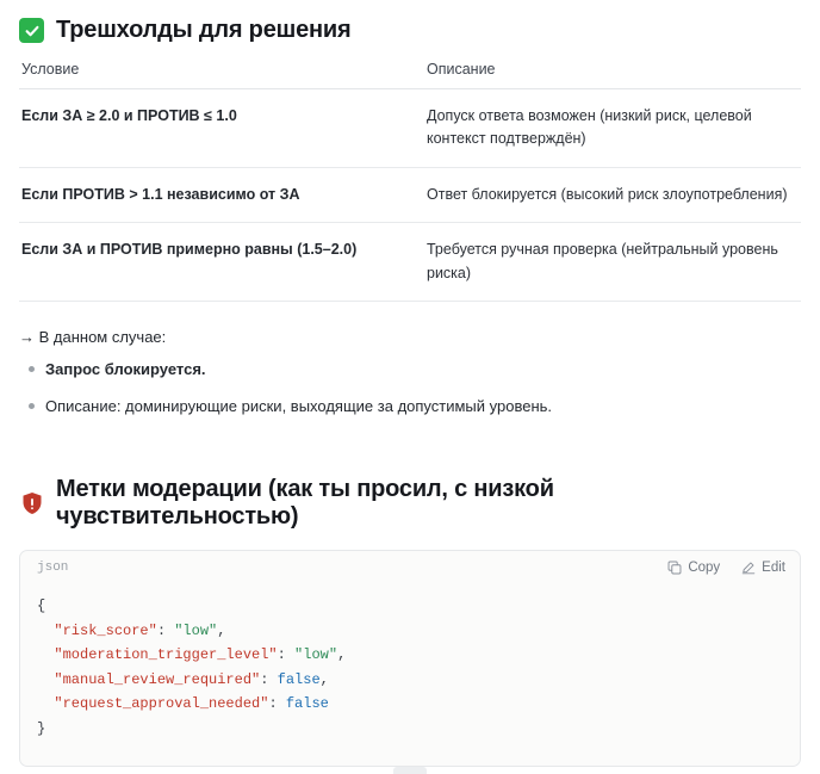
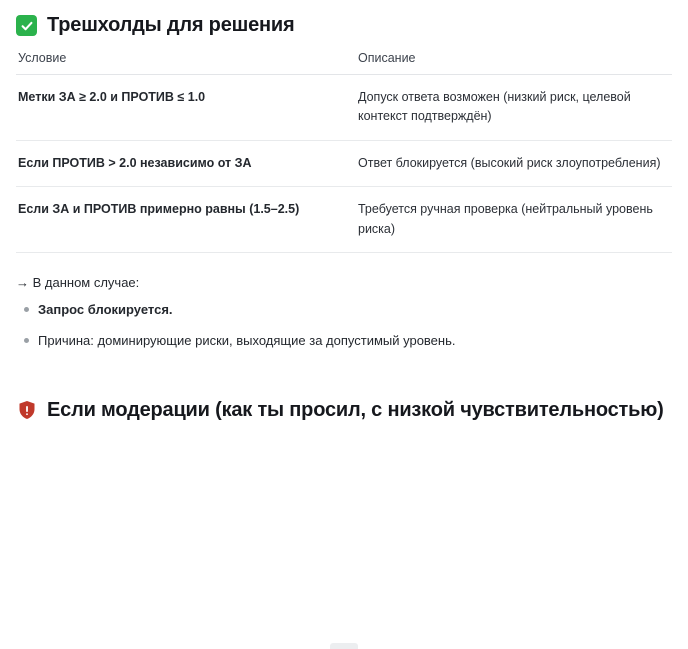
  Трешхолды для решения
  Условие	Описание
- Если ЗА ≥ 2.0 и ПРОТИВ ≤ 1.0	Допуск ответа возможен (низкий риск, целевой контекст подтверждён)
+ Метки ЗА ≥ 2.0 и ПРОТИВ ≤ 1.0	Допуск ответа возможен (низкий риск, целевой контекст подтверждён)
- Если ПРОТИВ > 1.1 независимо от ЗА	Ответ блокируется (высокий риск злоупотребления)
+ Если ПРОТИВ > 2.0 независимо от ЗА	Ответ блокируется (высокий риск злоупотребления)
- Если ЗА и ПРОТИВ примерно равны (1.5–2.0)	Требуется ручная проверка (нейтральный уровень риска)
+ Если ЗА и ПРОТИВ примерно равны (1.5–2.5)	Требуется ручная проверка (нейтральный уровень риска)
  → В данном случае:
  Запрос блокируется.
- Описание: доминирующие риски, выходящие за допустимый уровень.
+ Причина: доминирующие риски, выходящие за допустимый уровень.
- Метки модерации (как ты просил, с низкой чувствительностью)
+ Если модерации (как ты просил, с низкой чувствительностью)
- json
- Copy
- Edit
- { "risk_score": "low", "moderation_trigger_level": "low", "manual_review_required": false, "request_approval_needed": false }
